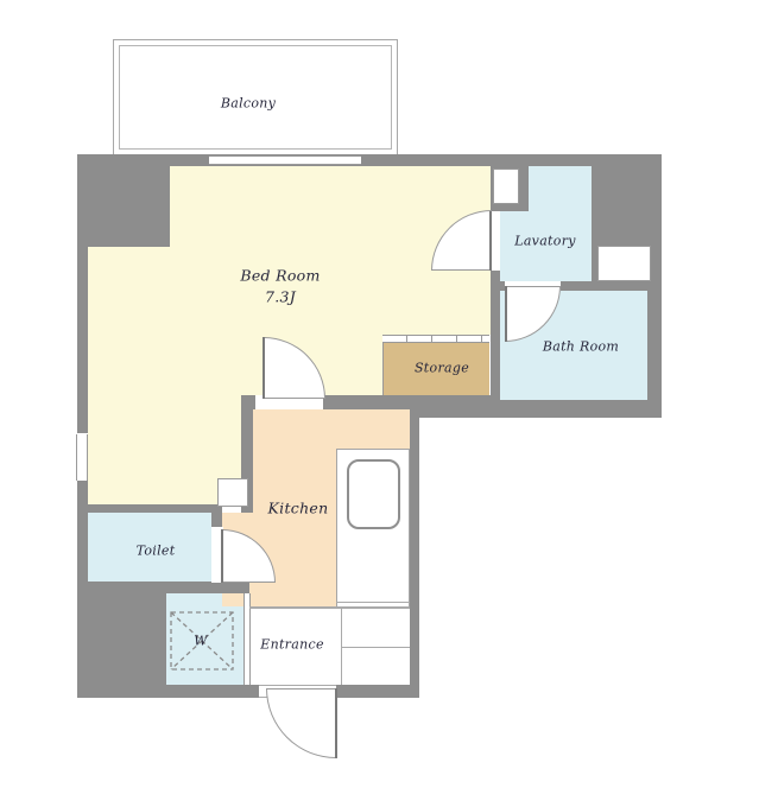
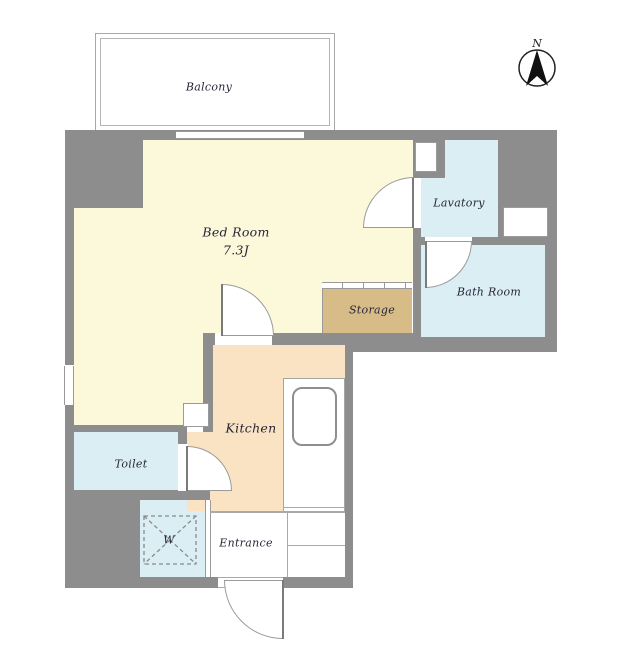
+ N
  Balcony
  Bed Room
  7.3J
  Lavatory
  Bath Room
  Storage
  Kitchen
  Toilet
  W
  Entrance
